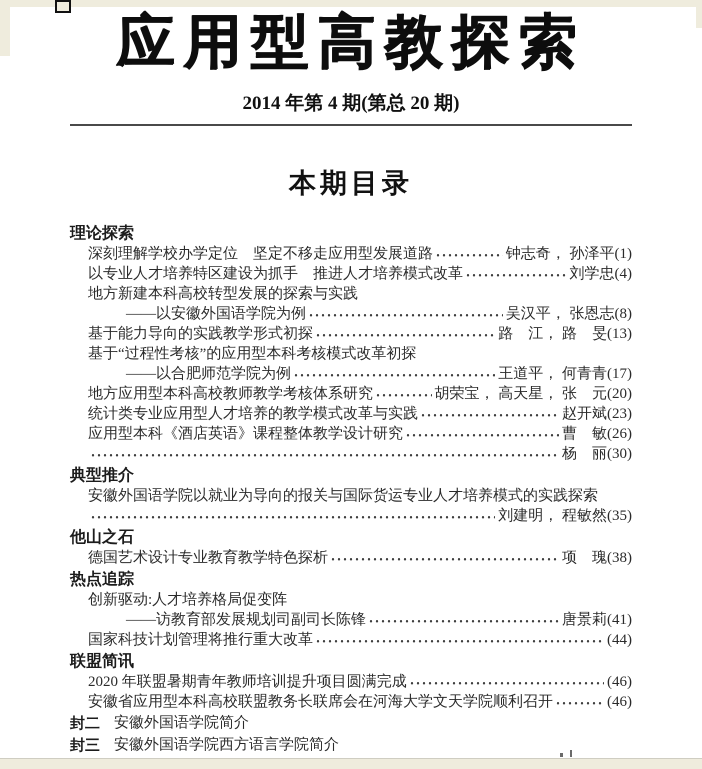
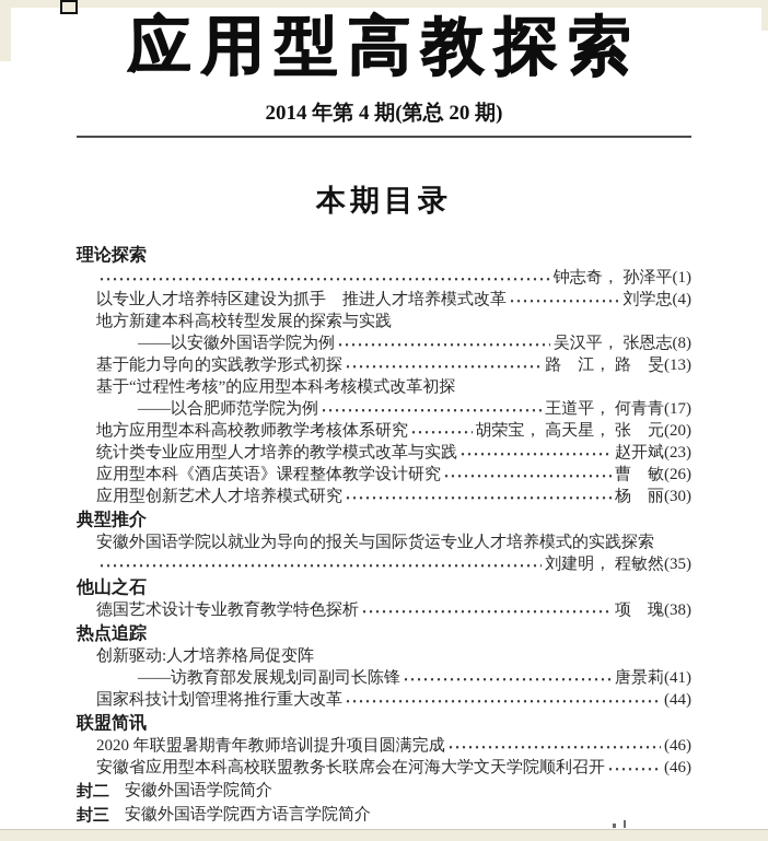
  应用型高教探索
  2014 年第 4 期(第总 20 期)
  本期目录
  理论探索
- 深刻理解学校办学定位 坚定不移走应用型发展道路
  钟志奇， 孙泽平(1)
  以专业人才培养特区建设为抓手 推进人才培养模式改革
  刘学忠(4)
  地方新建本科高校转型发展的探索与实践
  ——以安徽外国语学院为例
  吴汉平， 张恩志(8)
  基于能力导向的实践教学形式初探
  路 江， 路 旻(13)
  基于“过程性考核”的应用型本科考核模式改革初探
  ——以合肥师范学院为例
  王道平， 何青青(17)
  地方应用型本科高校教师教学考核体系研究
  胡荣宝， 高天星， 张 元(20)
  统计类专业应用型人才培养的教学模式改革与实践
  赵开斌(23)
  应用型本科《酒店英语》课程整体教学设计研究
  曹 敏(26)
+ 应用型创新艺术人才培养模式研究
  杨 丽(30)
  典型推介
  安徽外国语学院以就业为导向的报关与国际货运专业人才培养模式的实践探索
  刘建明， 程敏然(35)
  他山之石
  德国艺术设计专业教育教学特色探析
  项 瑰(38)
  热点追踪
  创新驱动:人才培养格局促变阵
  ——访教育部发展规划司副司长陈锋
  唐景莉(41)
  国家科技计划管理将推行重大改革
  (44)
  联盟简讯
  2020 年联盟暑期青年教师培训提升项目圆满完成
  (46)
  安徽省应用型本科高校联盟教务长联席会在河海大学文天学院顺利召开
  (46)
  封二
  安徽外国语学院简介
  封三
  安徽外国语学院西方语言学院简介
